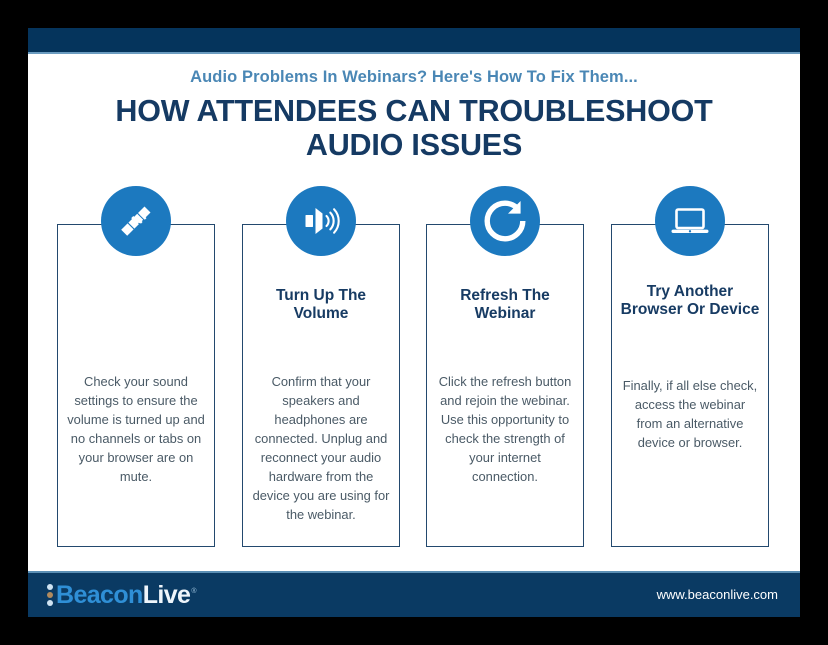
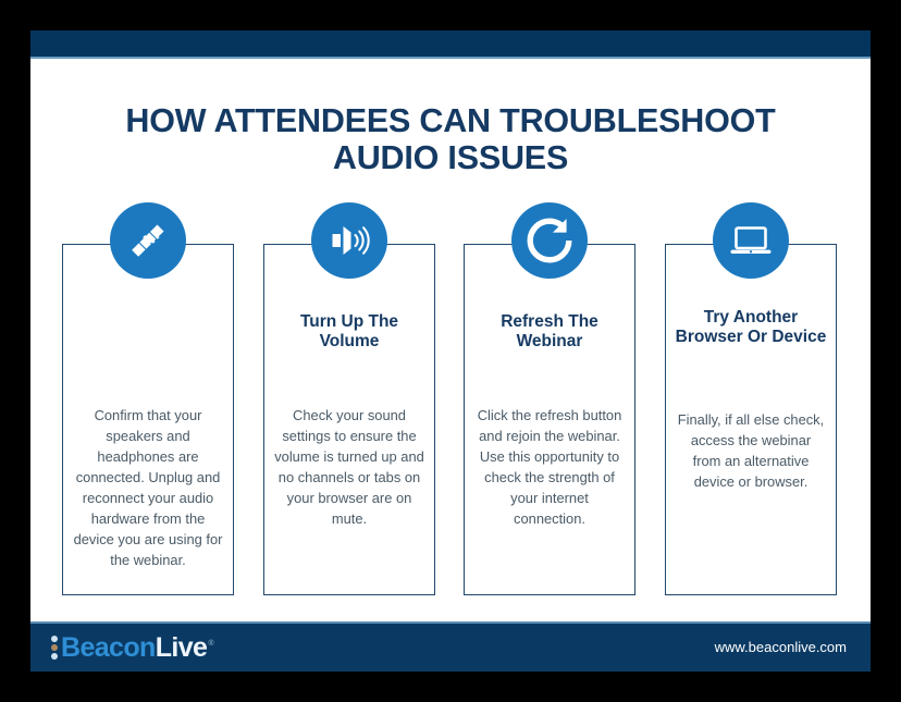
- Audio Problems In Webinars? Here's How To Fix Them...
  HOW ATTENDEES CAN TROUBLESHOOT
  AUDIO ISSUES
- Check your sound settings to ensure the volume is turned up and no channels or tabs on your browser are on mute.
+ Confirm that your speakers and headphones are connected. Unplug and reconnect your audio hardware from the device you are using for the webinar.
  Turn Up The Volume
- Confirm that your speakers and headphones are connected. Unplug and reconnect your audio hardware from the device you are using for the webinar.
+ Check your sound settings to ensure the volume is turned up and no channels or tabs on your browser are on mute.
  Refresh The Webinar
  Click the refresh button and rejoin the webinar. Use this opportunity to check the strength of your internet connection.
  Try Another Browser Or Device
  Finally, if all else check, access the webinar from an alternative device or browser.
  BeaconLive
  www.beaconlive.com
